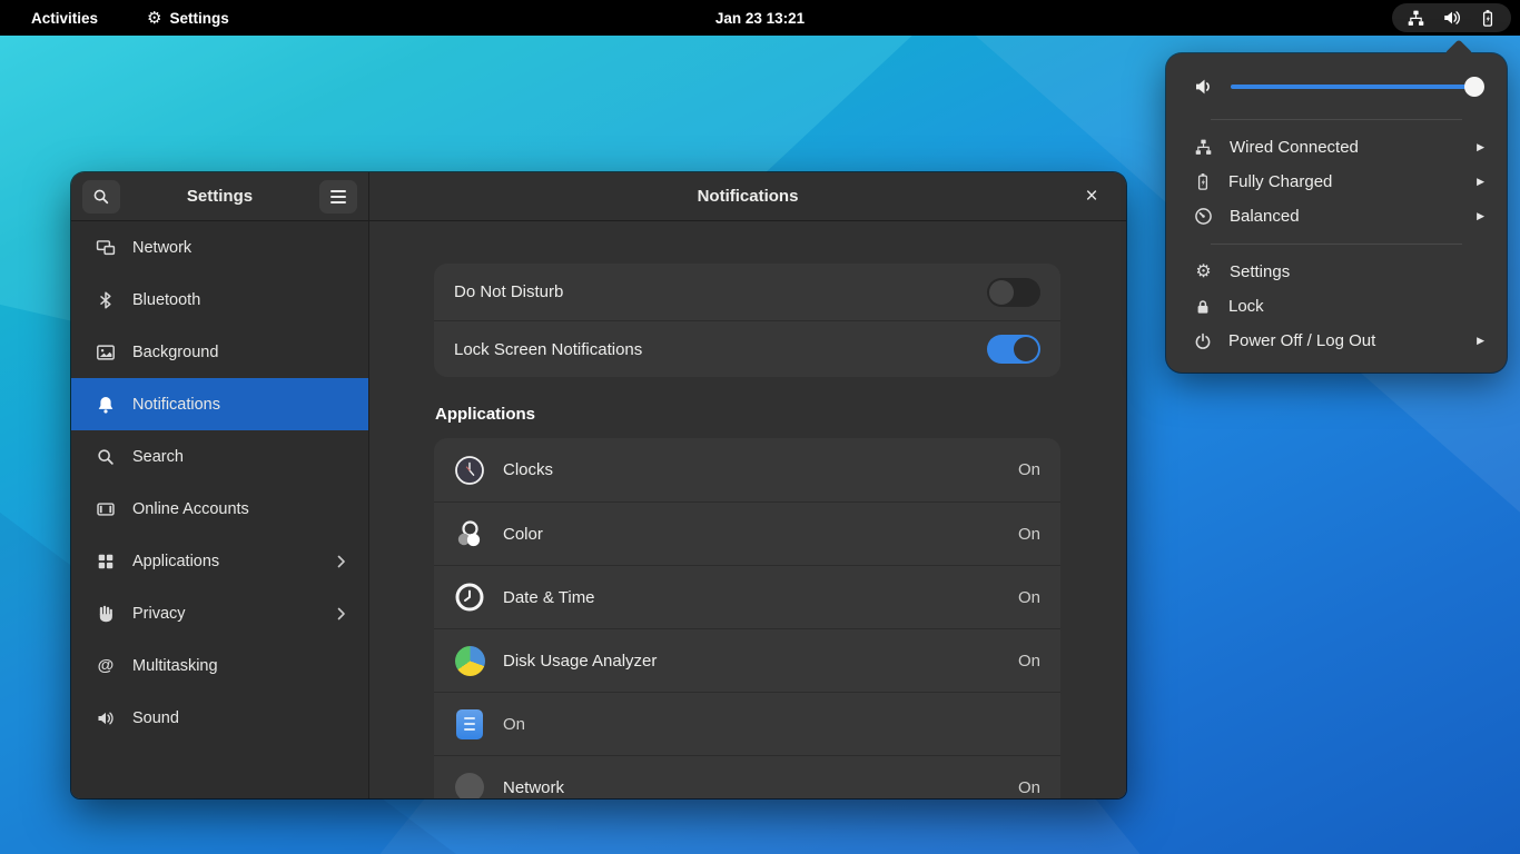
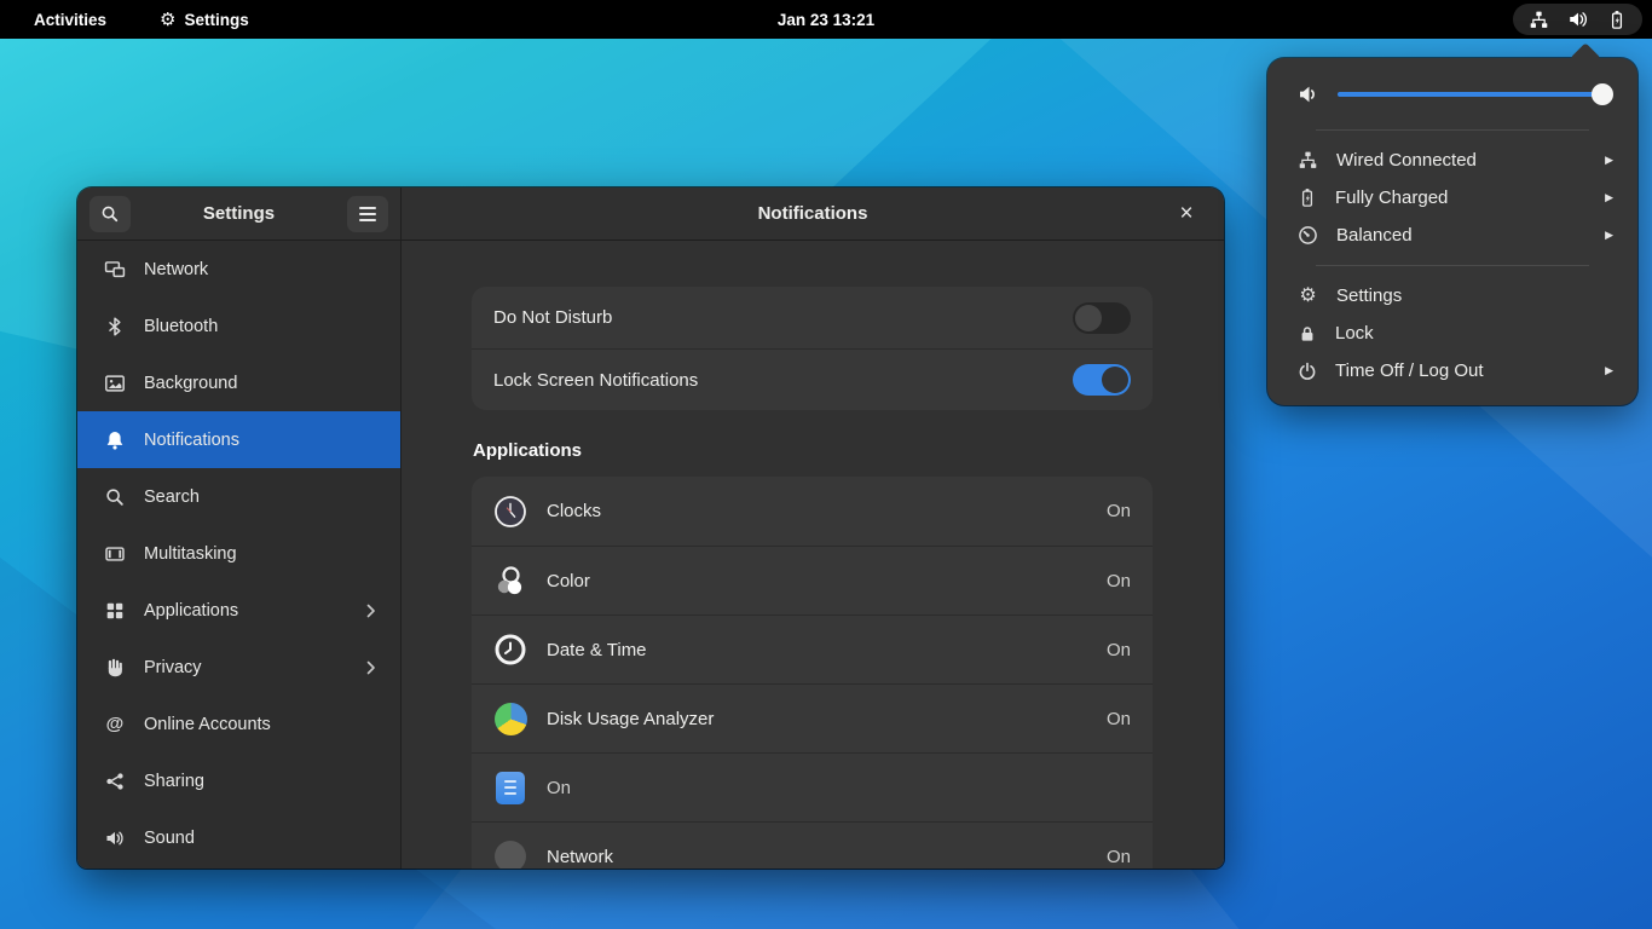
  Activities
  ⚙
  Settings
  Jan 23 13:21
  Settings
  Network
  Bluetooth
  Background
  Notifications
  Search
- Online Accounts
+ Multitasking
  Applications
  Privacy
  @
- Multitasking
+ Online Accounts
+ Sharing
  Sound
  Notifications
  ×
  Do Not Disturb
  Lock Screen Notifications
  Applications
  Clocks
  On
  Color
  On
  Date & Time
  On
  Disk Usage Analyzer
  On
  On
  Network
  On
  Wired Connected
  ▶
  Fully Charged
  ▶
  Balanced
  ▶
  ⚙
  Settings
  Lock
- Power Off / Log Out
+ Time Off / Log Out
  ▶
